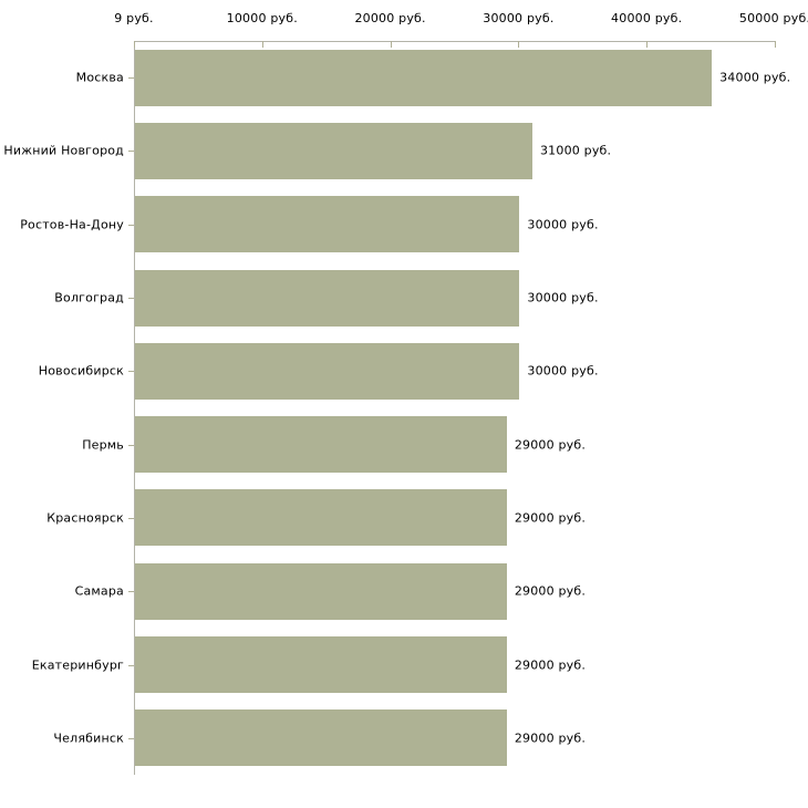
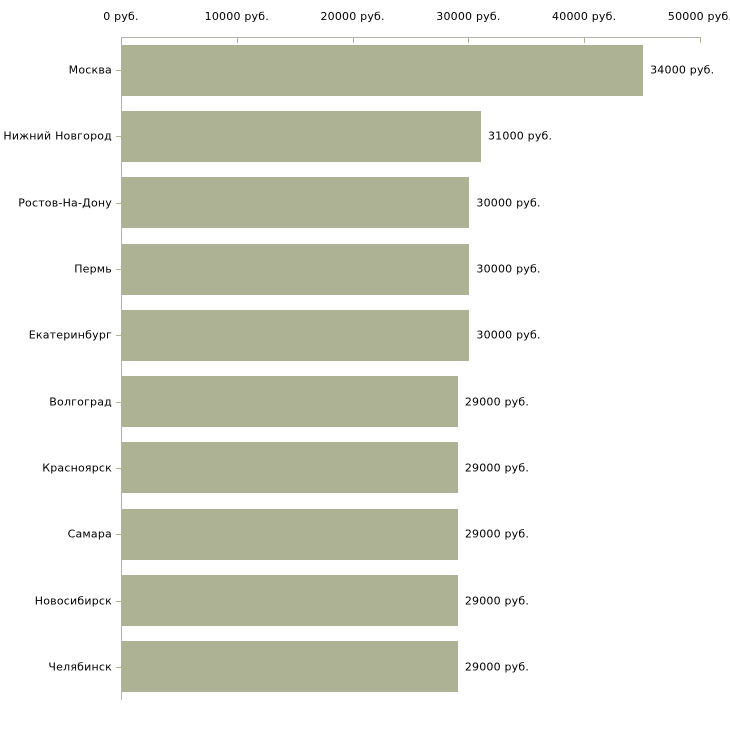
- 9 руб.
+ 0 руб.
  10000 руб.
  20000 руб.
  30000 руб.
  40000 руб.
  50000 руб
  Москва
  Нижний Новгород
  Ростов-На-Дону
- Волгоград
+ Пермь
- Новосибирск
+ Екатеринбург
- Пермь
+ Волгоград
  Красноярск
  Самара
- Екатеринбург
+ Новосибирск
  Челябинск
  34000 руб.
  31000 руб.
  30000 руб.
  30000 руб.
  30000 руб.
  29000 руб.
  29000 руб.
  29000 руб.
  29000 руб.
  29000 руб.
